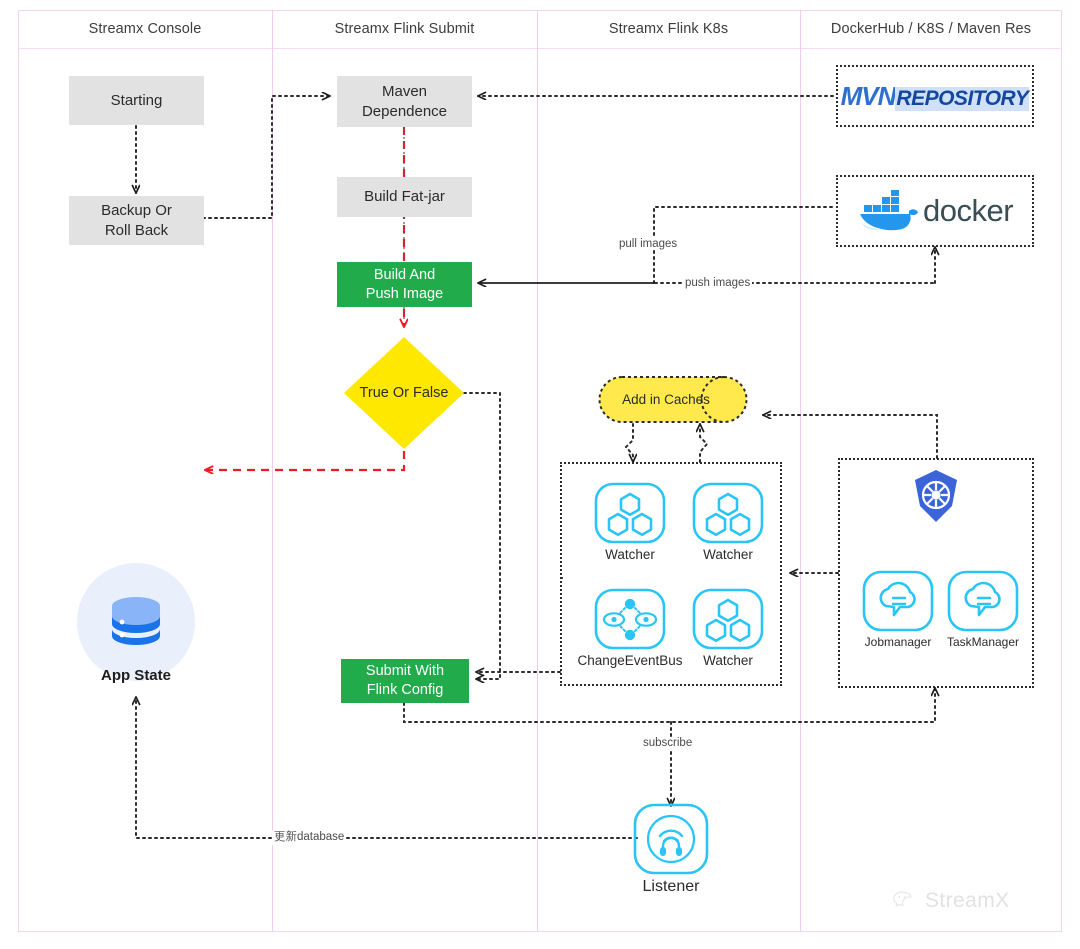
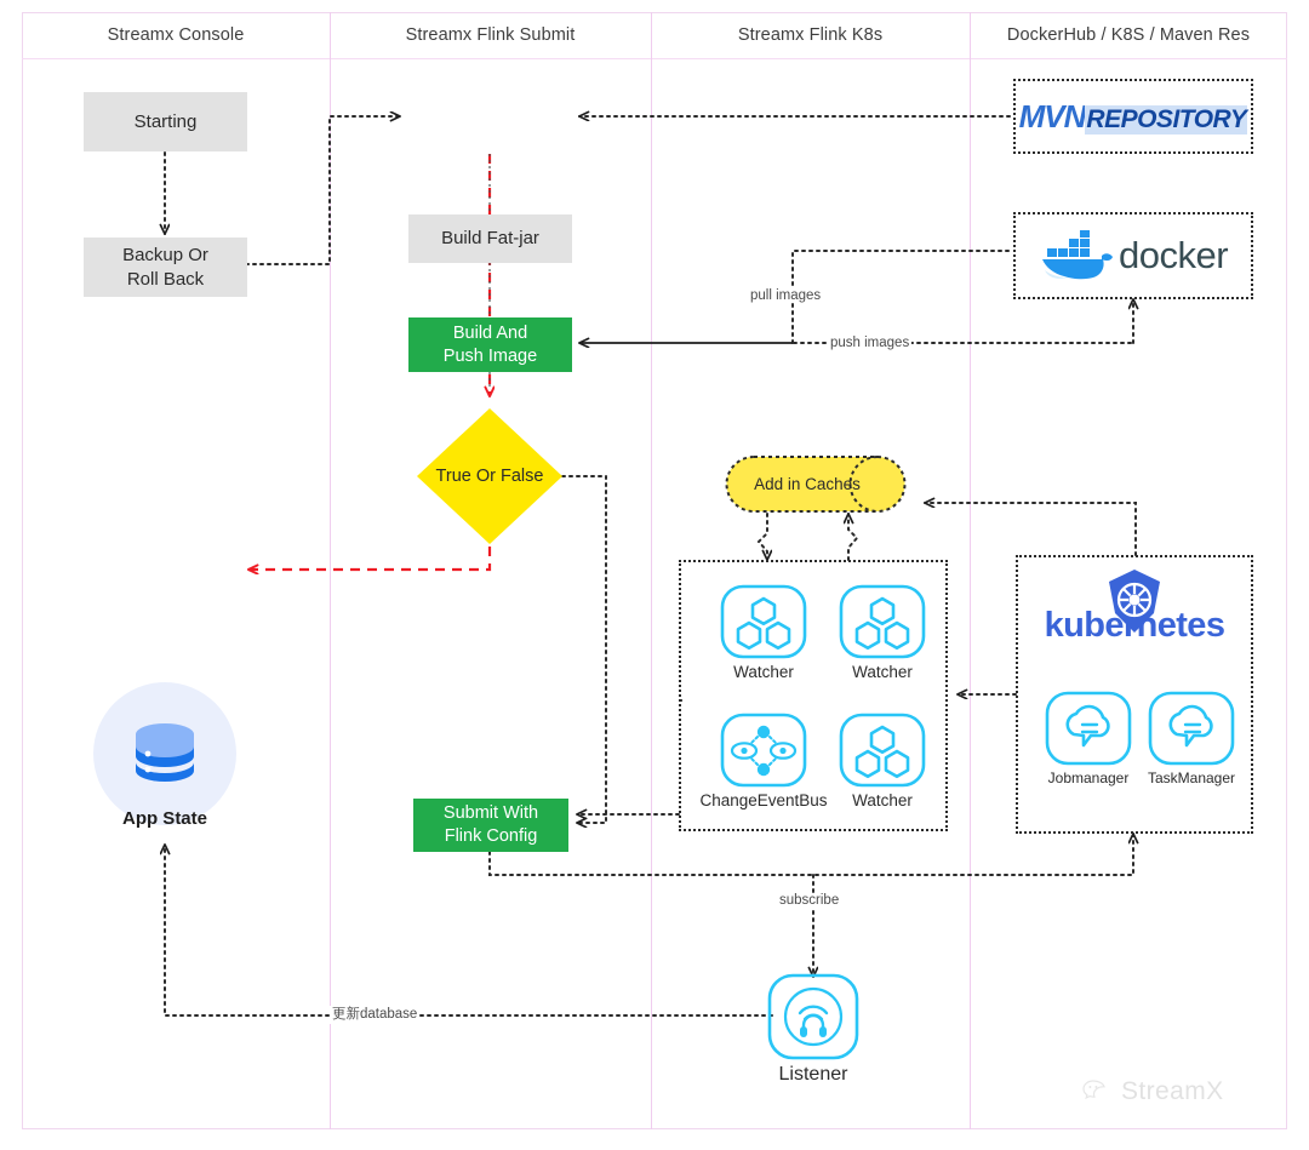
  Streamx Console
  Streamx Flink Submit
  Streamx Flink K8s
  DockerHub / K8S / Maven Res
  pull images
  push images
  subscribe
  更新database
  Starting
  Backup Or
  Roll Back
  App State
- Maven
- Dependence
  Build Fat-jar
  Build And
  Push Image
  True Or False
  Submit With
  Flink Config
  Add in Caches
  Watcher
  Watcher
  ChangeEventBus
  Watcher
  Listener
  MVN
  REPOSITORY
  docker
+ kubernetes
  Jobmanager
  TaskManager
  StreamX
